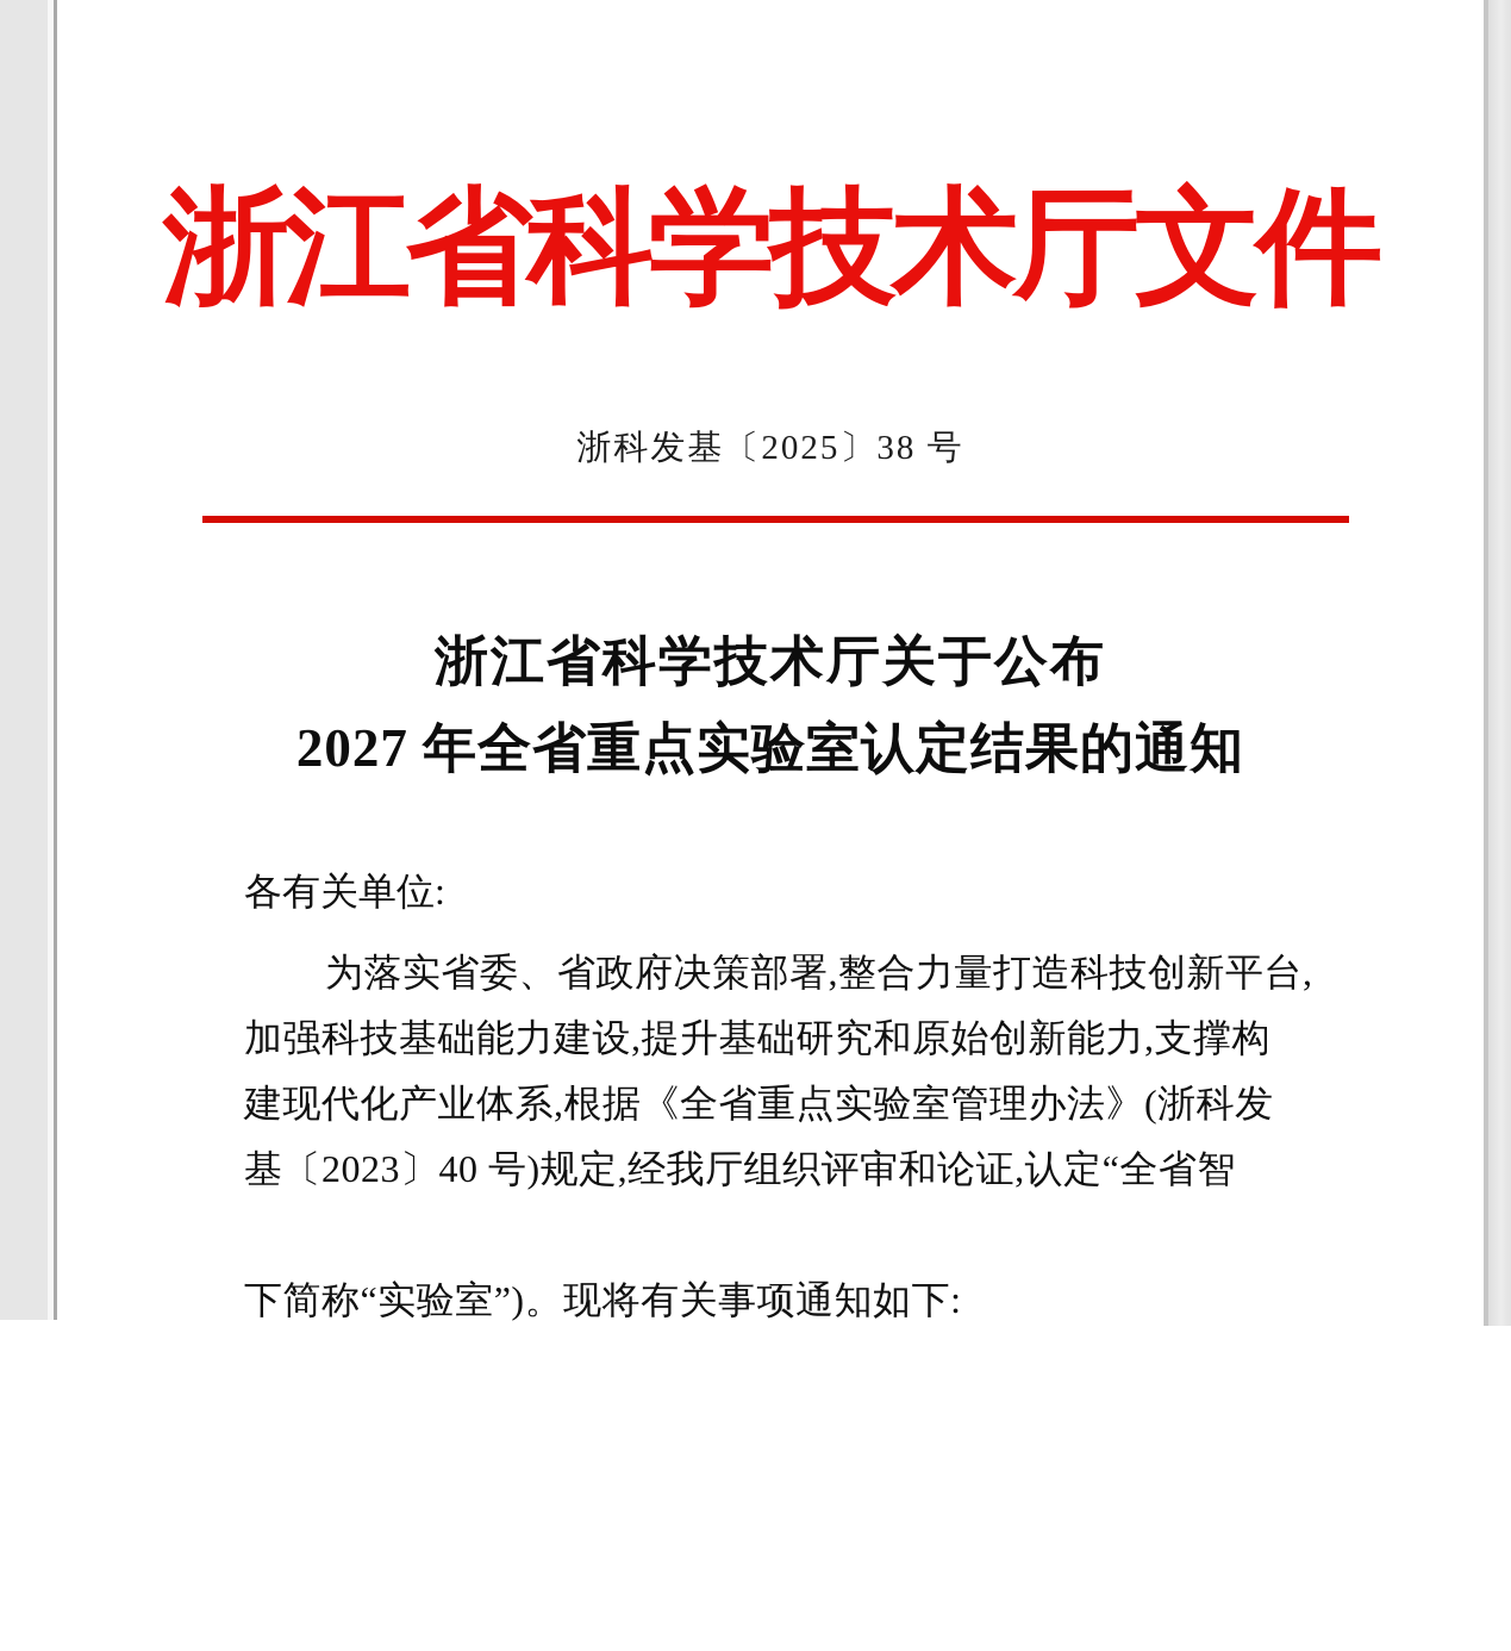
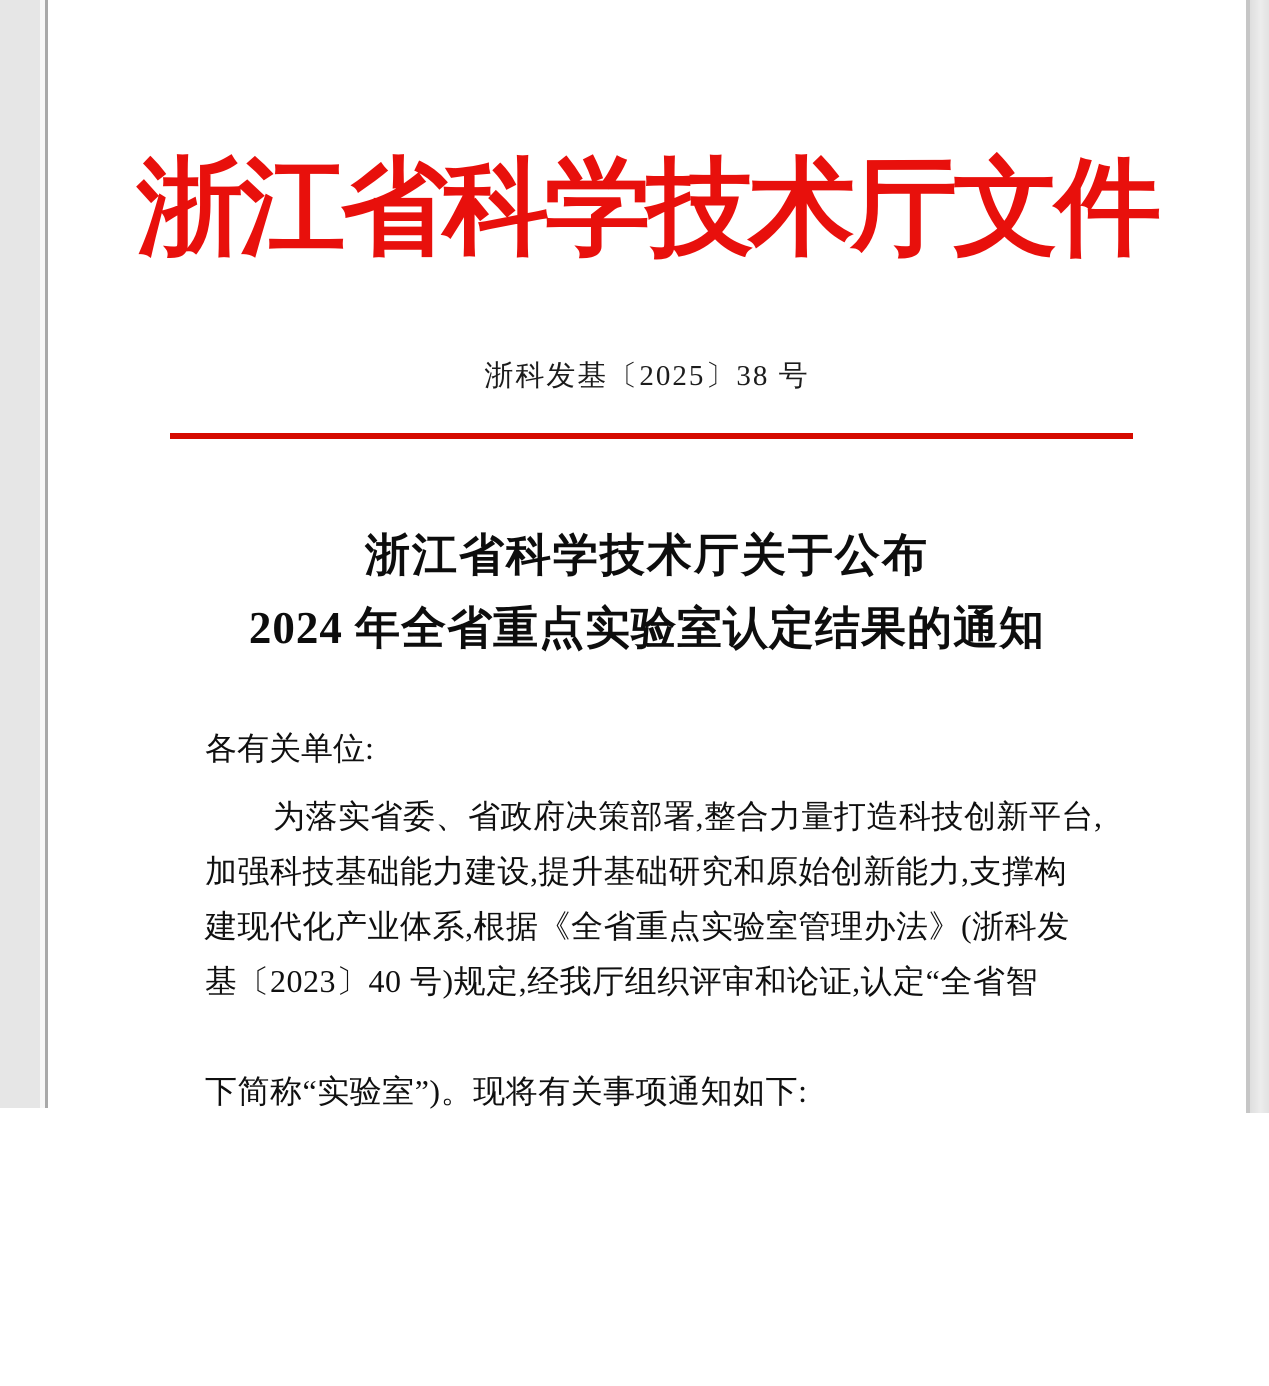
  浙江省科学技术厅文件
  浙科发基〔2025〕38 号
  浙江省科学技术厅关于公布
- 2027 年全省重点实验室认定结果的通知
+ 2024 年全省重点实验室认定结果的通知
  各有关单位:
  为落实省委、省政府决策部署,整合力量打造科技创新平台,
  加强科技基础能力建设,提升基础研究和原始创新能力,支撑构
  建现代化产业体系,根据《全省重点实验室管理办法》(浙科发
  基〔2023〕40 号)规定,经我厅组织评审和论证,认定“全省智
  下简称“实验室”)。现将有关事项通知如下:
